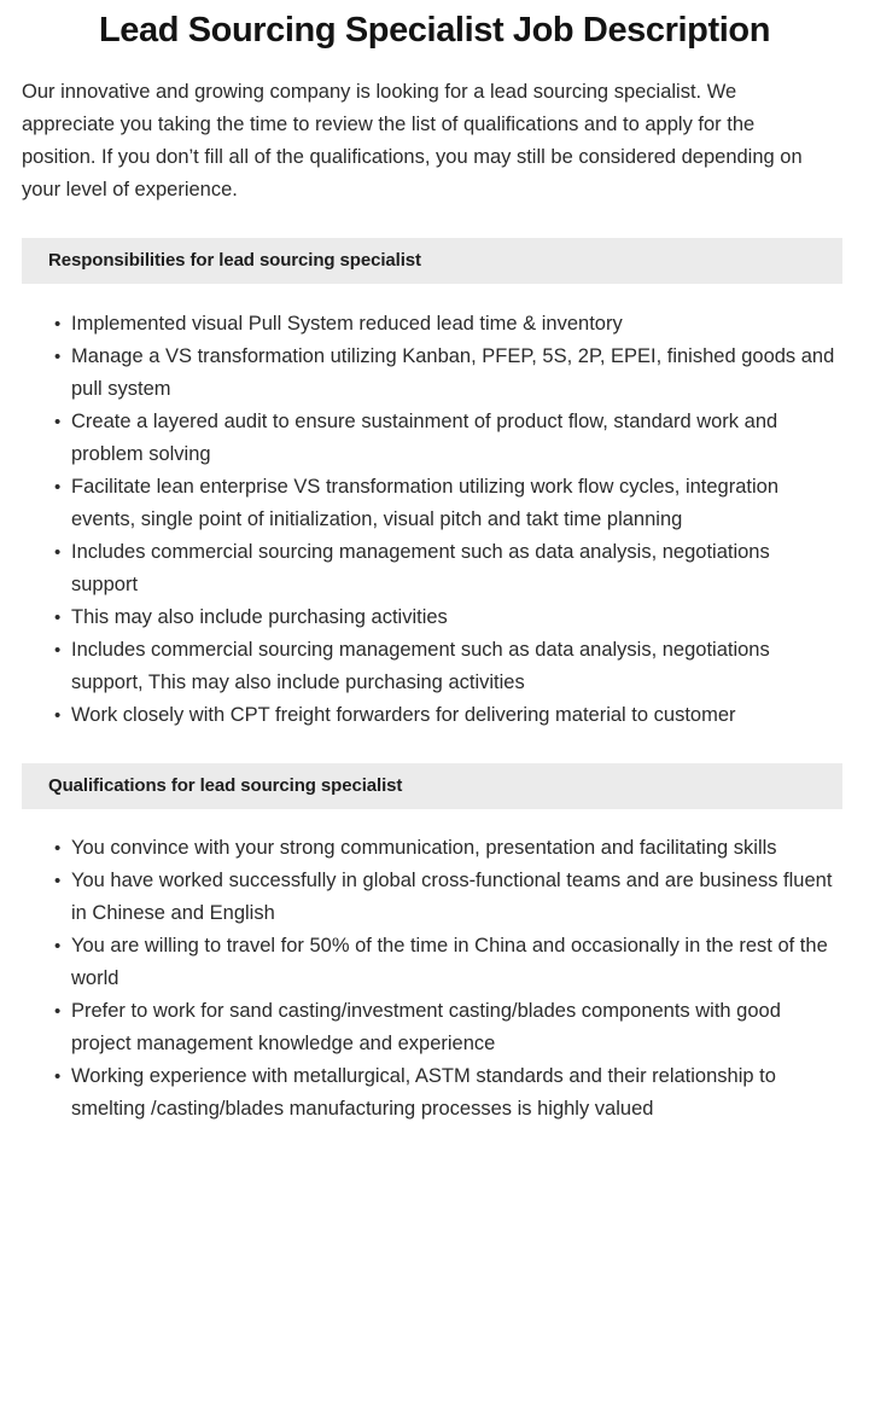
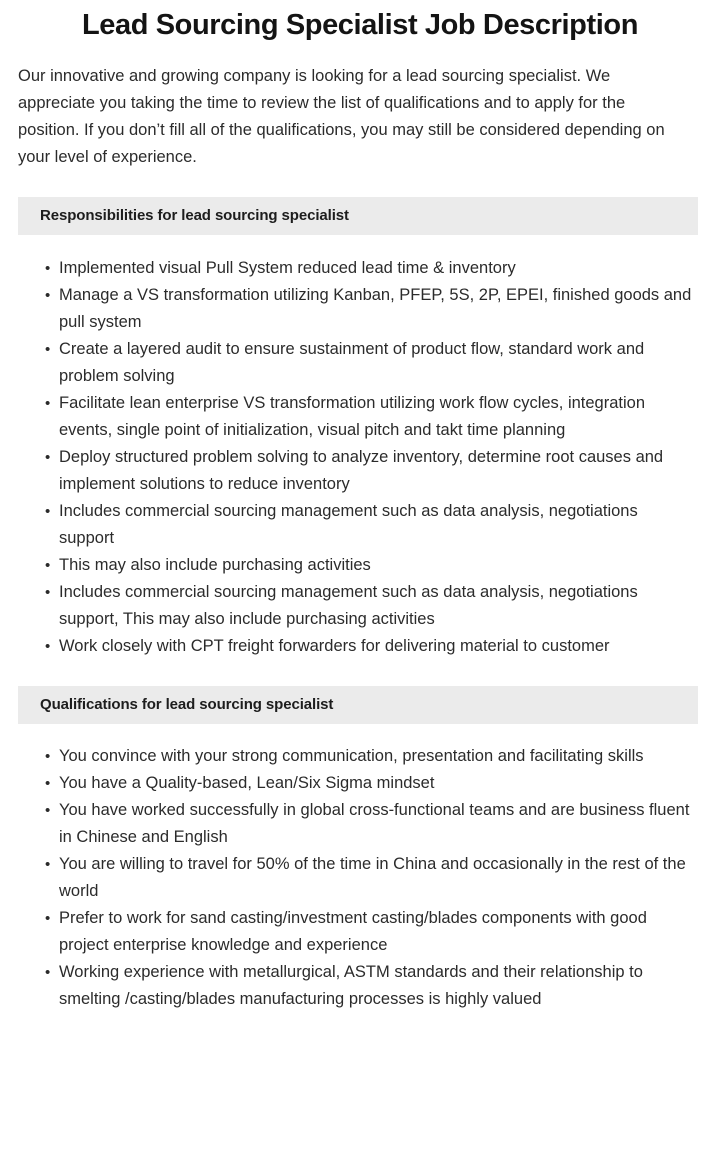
  Lead Sourcing Specialist Job Description
  Our innovative and growing company is looking for a lead sourcing specialist. We appreciate you taking the time to review the list of qualifications and to apply for the position. If you don’t fill all of the qualifications, you may still be considered depending on your level of experience.
  Responsibilities for lead sourcing specialist
  Implemented visual Pull System reduced lead time & inventory
  Manage a VS transformation utilizing Kanban, PFEP, 5S, 2P, EPEI, finished goods and pull system
  Create a layered audit to ensure sustainment of product flow, standard work and problem solving
  Facilitate lean enterprise VS transformation utilizing work flow cycles, integration events, single point of initialization, visual pitch and takt time planning
+ Deploy structured problem solving to analyze inventory, determine root causes and implement solutions to reduce inventory
  Includes commercial sourcing management such as data analysis, negotiations support
  This may also include purchasing activities
  Includes commercial sourcing management such as data analysis, negotiations support, This may also include purchasing activities
  Work closely with CPT freight forwarders for delivering material to customer
  Qualifications for lead sourcing specialist
  You convince with your strong communication, presentation and facilitating skills
+ You have a Quality-based, Lean/Six Sigma mindset
  You have worked successfully in global cross-functional teams and are business fluent in Chinese and English
  You are willing to travel for 50% of the time in China and occasionally in the rest of the world
- Prefer to work for sand casting/investment casting/blades components with good project management knowledge and experience
+ Prefer to work for sand casting/investment casting/blades components with good project enterprise knowledge and experience
  Working experience with metallurgical, ASTM standards and their relationship to smelting /casting/blades manufacturing processes is highly valued
